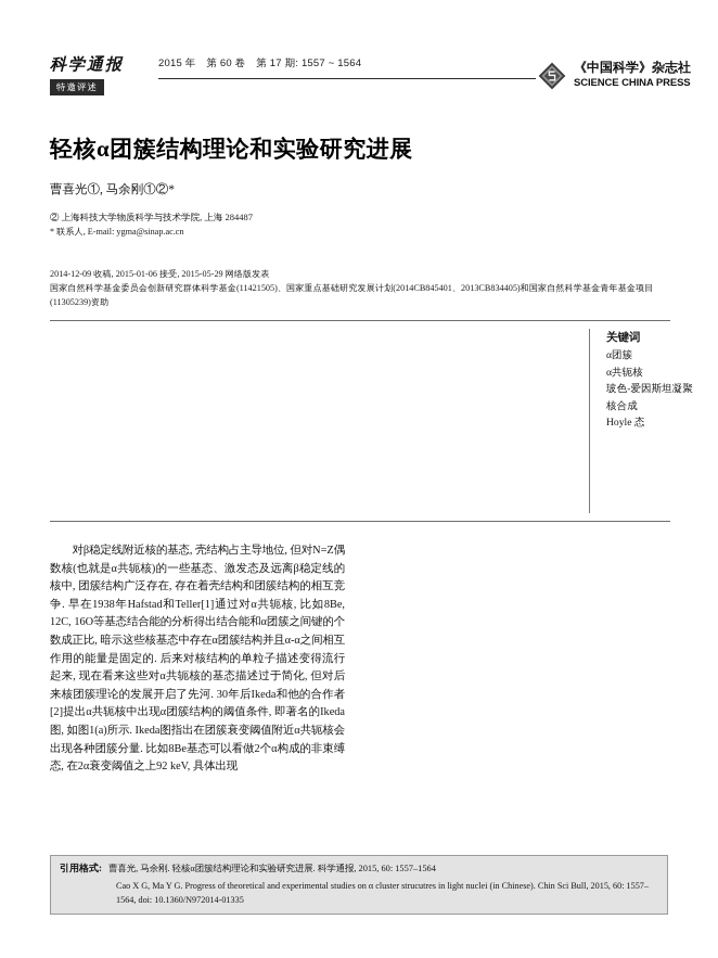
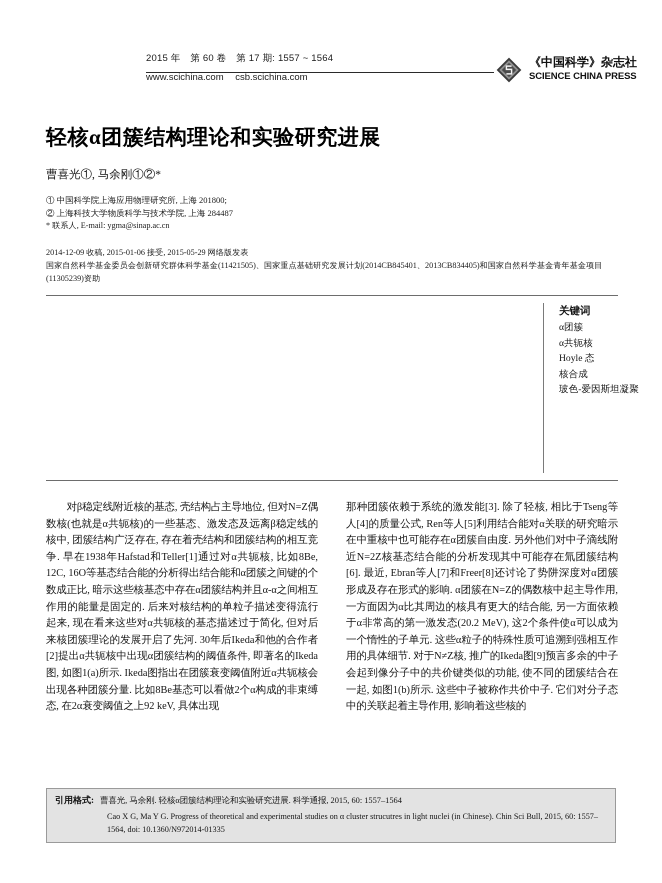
- 科学通报
- 特邀评述
  2015 年 第 60 卷 第 17 期: 1557 ~ 1564
+ www.scichina.com csb.scichina.com
  《中国科学》杂志社
  SCIENCE CHINA PRESS
  轻核α团簇结构理论和实验研究进展
  曹喜光①, 马余刚①②*
+ ① 中国科学院上海应用物理研究所, 上海 201800;
  ② 上海科技大学物质科学与技术学院, 上海 284487
  * 联系人, E-mail: ygma@sinap.ac.cn
  2014-12-09 收稿, 2015-01-06 接受, 2015-05-29 网络版发表
  国家自然科学基金委员会创新研究群体科学基金(11421505)、国家重点基础研究发展计划(2014CB845401、2013CB834405)和国家自然科学基金青年基金项目(11305239)资助
  关键词
  α团簇
  α共轭核
- 玻色-爱因斯坦凝聚
+ Hoyle 态
  核合成
- Hoyle 态
+ 玻色-爱因斯坦凝聚
  对β稳定线附近核的基态, 壳结构占主导地位, 但对N=Z偶数核(也就是α共轭核)的一些基态、激发态及远离β稳定线的核中, 团簇结构广泛存在, 存在着壳结构和团簇结构的相互竞争. 早在1938年Hafstad和Teller[1]通过对α共轭核, 比如8Be, 12C, 16O等基态结合能的分析得出结合能和α团簇之间键的个数成正比, 暗示这些核基态中存在α团簇结构并且α-α之间相互作用的能量是固定的. 后来对核结构的单粒子描述变得流行起来, 现在看来这些对α共轭核的基态描述过于简化, 但对后来核团簇理论的发展开启了先河. 30年后Ikeda和他的合作者[2]提出α共轭核中出现α团簇结构的阈值条件, 即著名的Ikeda图, 如图1(a)所示. Ikeda图指出在团簇衰变阈值附近α共轭核会出现各种团簇分量. 比如8Be基态可以看做2个α构成的非束缚态, 在2α衰变阈值之上92 keV, 具体出现
+ 那种团簇依赖于系统的激发能[3]. 除了轻核, 相比于Tseng等人[4]的质量公式, Ren等人[5]利用结合能对α关联的研究暗示在中重核中也可能存在α团簇自由度. 另外他们对中子滴线附近N=2Z核基态结合能的分析发现其中可能存在氚团簇结构[6]. 最近, Ebran等人[7]和Freer[8]还讨论了势阱深度对α团簇形成及存在形式的影响. α团簇在N=Z的偶数核中起主导作用, 一方面因为α比其周边的核具有更大的结合能, 另一方面依赖于α非常高的第一激发态(20.2 MeV), 这2个条件使α可以成为一个惰性的子单元. 这些α粒子的特殊性质可追溯到强相互作用的具体细节. 对于N≠Z核, 推广的Ikeda图[9]预言多余的中子会起到像分子中的共价键类似的功能, 使不同的团簇结合在一起, 如图1(b)所示. 这些中子被称作共价中子. 它们对分子态中的关联起着主导作用, 影响着这些核的
  引用格式:
  曹喜光, 马余刚. 轻核α团簇结构理论和实验研究进展. 科学通报, 2015, 60: 1557–1564
  Cao X G, Ma Y G. Progress of theoretical and experimental studies on α cluster strucutres in light nuclei (in Chinese). Chin Sci Bull, 2015, 60: 1557–1564, doi: 10.1360/N972014-01335
